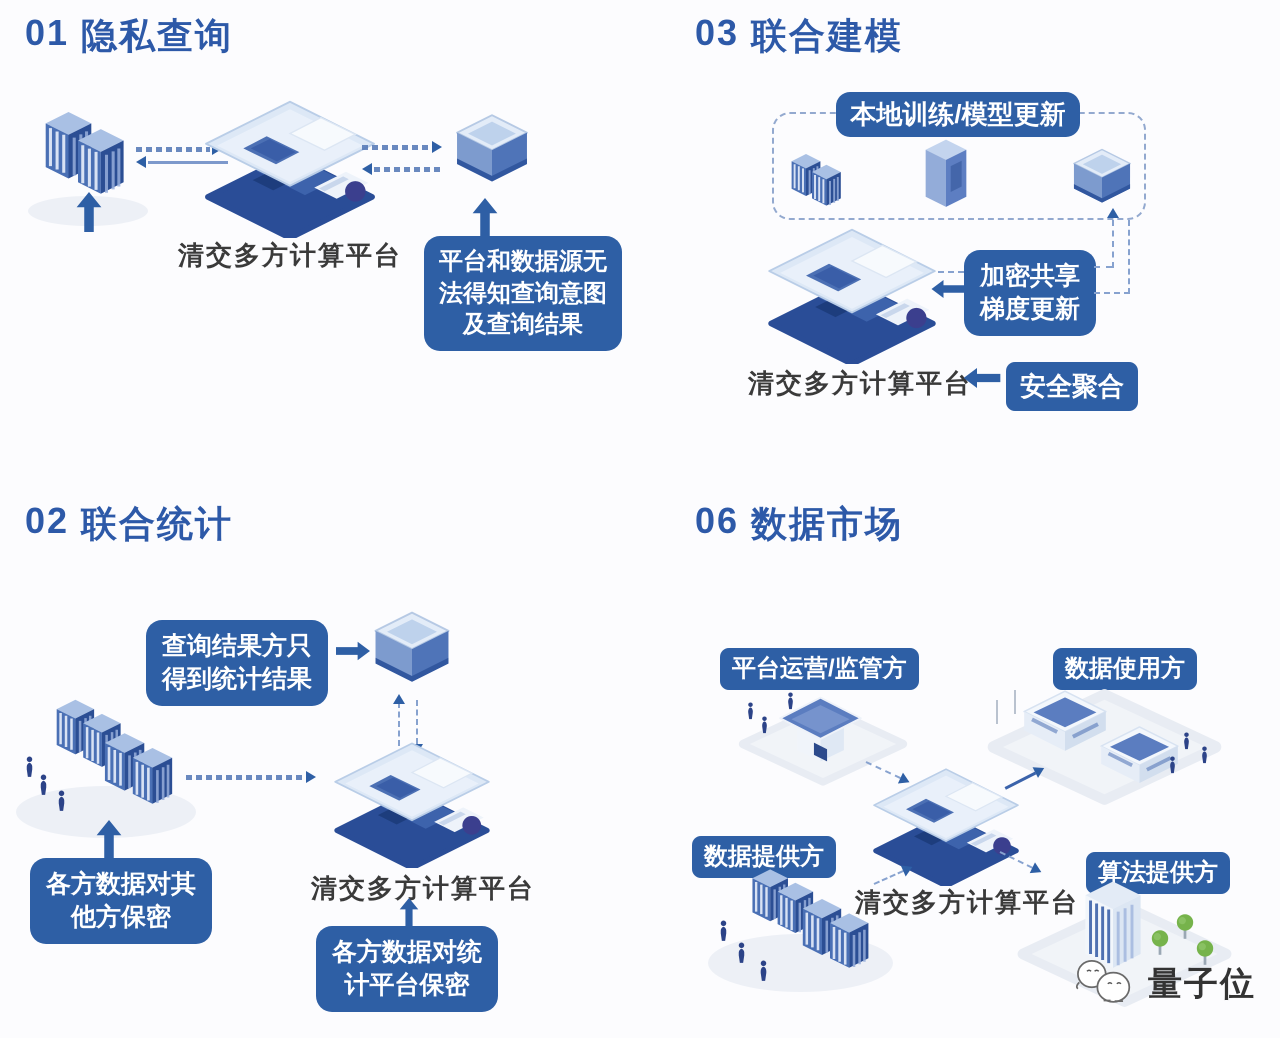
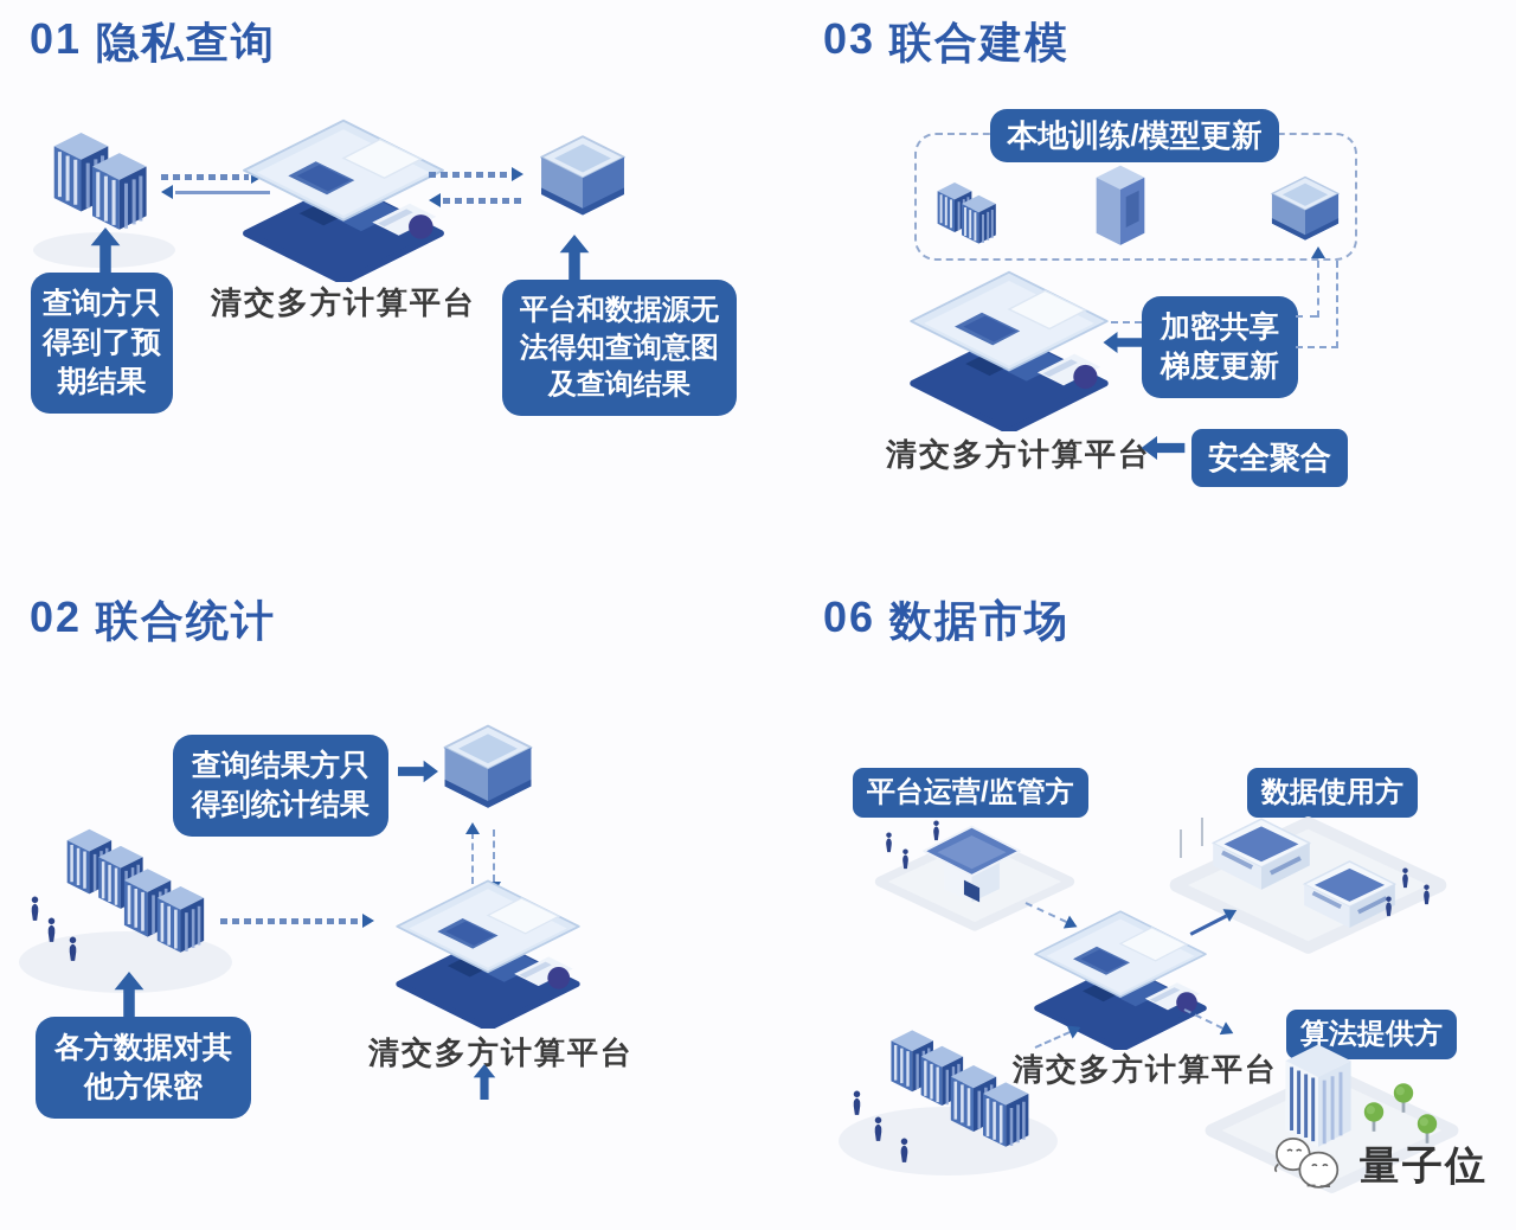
  01
  隐私查询
  清交多方计算平台
  平台和数据源无法得知查询意图及查询结果
+ 查询方只得到了预期结果
  03
  联合建模
  本地训练/模型更新
  清交多方计算平台
  加密共享梯度更新
  安全聚合
  02
  联合统计
  查询结果方只得到统计结果
  清交多方计算平台
- 各方数据对统计平台保密
  各方数据对其他方保密
  06
  数据市场
  平台运营/监管方
  数据使用方
  清交多方计算平台
- 数据提供方
  算法提供方
  量子位
